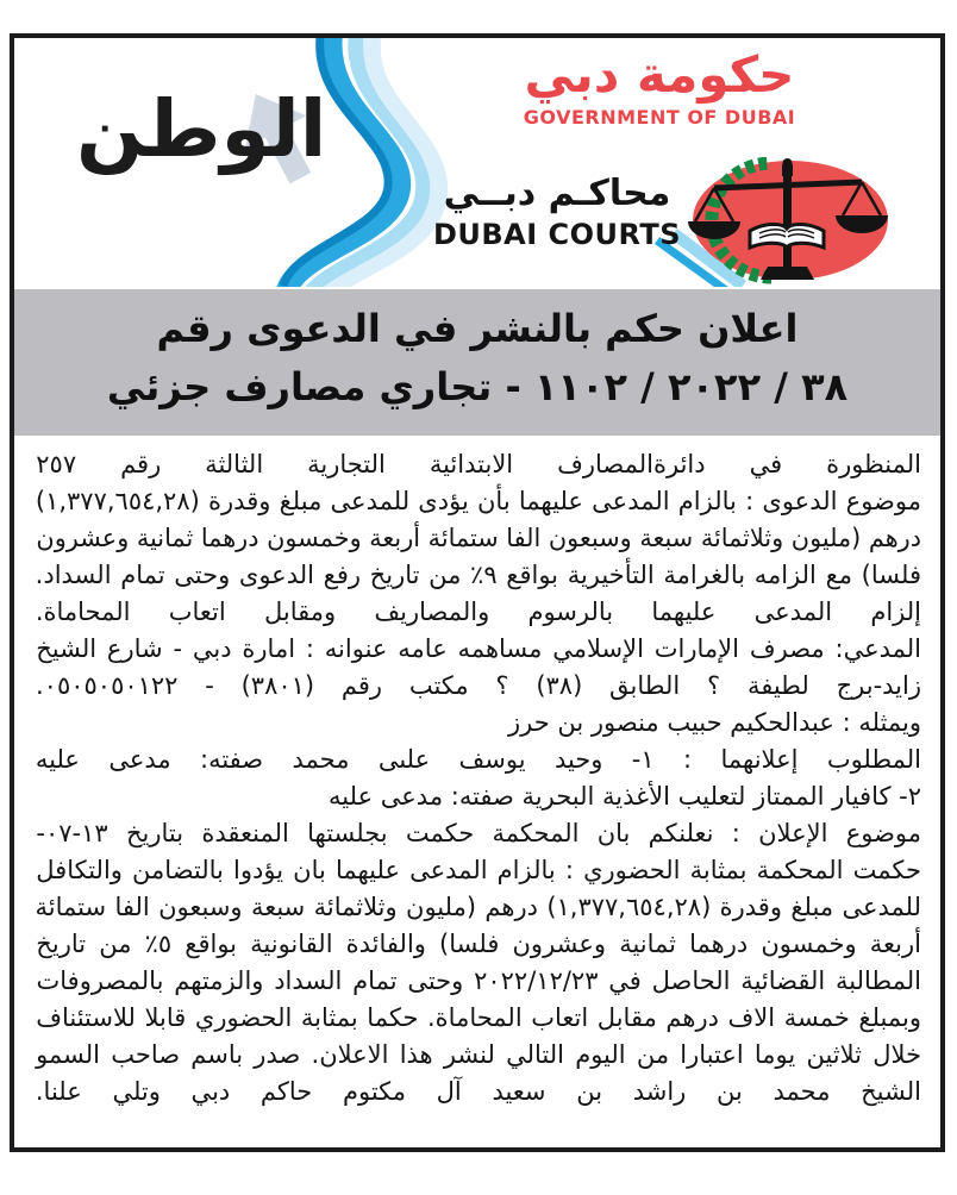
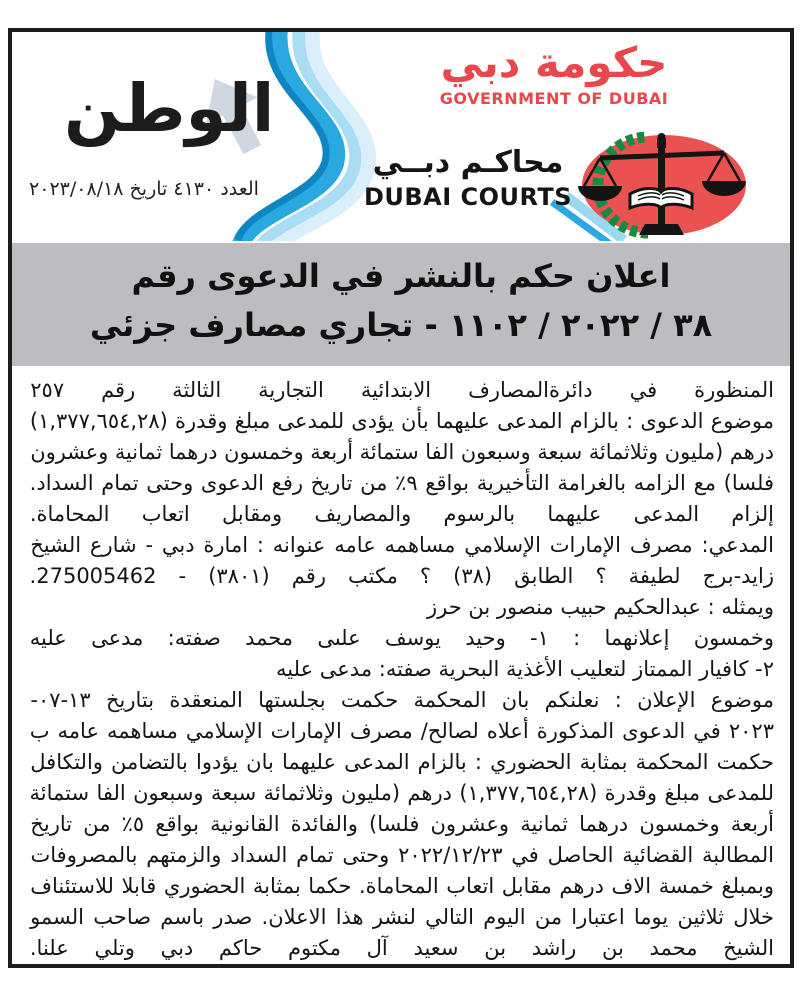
  الوطن
+ العدد ٤١٣٠ تاريخ ٢٠٢٣/٠٨/١٨
  حكومة دبي
  GOVERNMENT OF DUBAI
  محاكـم دبــي
  DUBAI COURTS
  اعلان حكم بالنشر في الدعوى رقم
  ٣٨ / ٢٠٢٢ / ١١٠٢ - تجاري مصارف جزئي
  المنظورة في دائرةالمصارف الابتدائية التجارية الثالثة رقم ٢٥٧
  موضوع الدعوى : بالزام المدعى عليهما بأن يؤدى للمدعى مبلغ وقدرة (١,٣٧٧,٦٥٤,٢٨)
  درهم (مليون وثلاثمائة سبعة وسبعون الفا ستمائة أربعة وخمسون درهما ثمانية وعشرون
  فلسا) مع الزامه بالغرامة التأخيرية بواقع ٩٪ من تاريخ رفع الدعوى وحتى تمام السداد.
  إلزام المدعى عليهما بالرسوم والمصاريف ومقابل اتعاب المحاماة.
  المدعي: مصرف الإمارات الإسلامي مساهمه عامه عنوانه : امارة دبي - شارع الشيخ
- زايد-برج لطيفة ؟ الطابق (٣٨) ؟ مكتب رقم (٣٨٠١) - ٠٥٠٥٠٥٠١٢٢.
+ زايد-برج لطيفة ؟ الطابق (٣٨) ؟ مكتب رقم (٣٨٠١) - 275005462.
  ويمثله : عبدالحكيم حبيب منصور بن حرز
- المطلوب إعلانهما : ١- وحيد يوسف علىى محمد صفته: مدعى عليه
+ وخمسون إعلانهما : ١- وحيد يوسف علىى محمد صفته: مدعى عليه
  ٢- كافيار الممتاز لتعليب الأغذية البحرية صفته: مدعى عليه
  موضوع الإعلان : نعلنكم بان المحكمة حكمت بجلستها المنعقدة بتاريخ ١٣-٠٧-
+ ٢٠٢٣ في الدعوى المذكورة أعلاه لصالح/ مصرف الإمارات الإسلامي مساهمه عامه ب
  حكمت المحكمة بمثابة الحضوري : بالزام المدعى عليهما بان يؤدوا بالتضامن والتكافل
  للمدعى مبلغ وقدرة (١,٣٧٧,٦٥٤,٢٨) درهم (مليون وثلاثمائة سبعة وسبعون الفا ستمائة
  أربعة وخمسون درهما ثمانية وعشرون فلسا) والفائدة القانونية بواقع ٥٪ من تاريخ
  المطالبة القضائية الحاصل في ٢٠٢٢/١٢/٢٣ وحتى تمام السداد والزمتهم بالمصروفات
  وبمبلغ خمسة الاف درهم مقابل اتعاب المحاماة. حكما بمثابة الحضوري قابلا للاستئناف
  خلال ثلاثين يوما اعتبارا من اليوم التالي لنشر هذا الاعلان. صدر باسم صاحب السمو
  الشيخ محمد بن راشد بن سعيد آل مكتوم حاكم دبي وتلي علنا.
